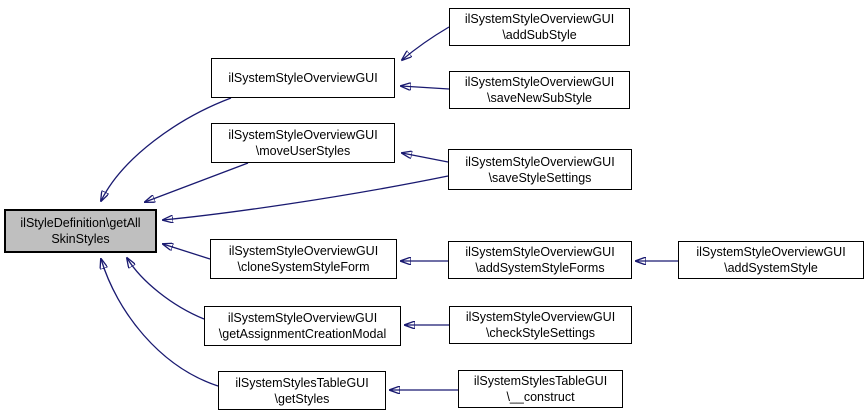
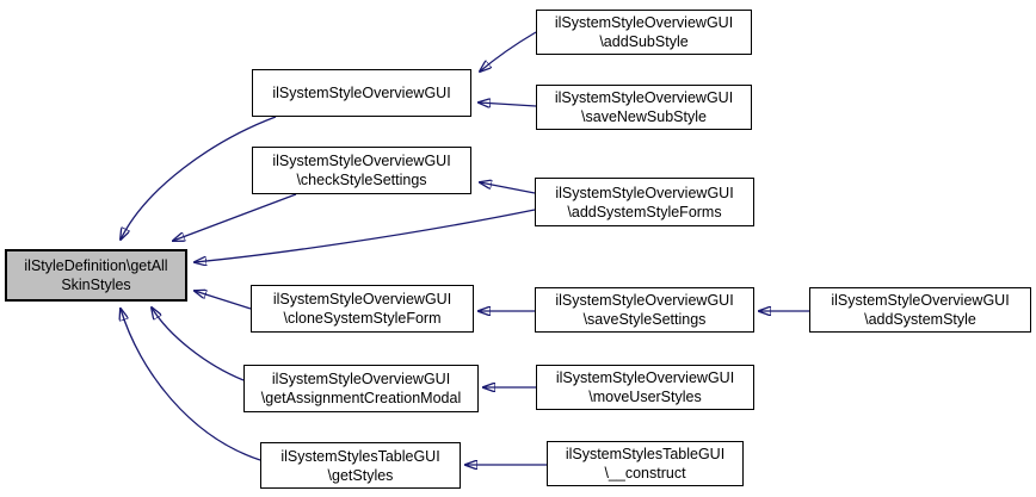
  ilStyleDefinition\getAll
  SkinStyles
  ilSystemStyleOverviewGUI
  ilSystemStyleOverviewGUI
- \moveUserStyles
+ \checkStyleSettings
  ilSystemStyleOverviewGUI
  \cloneSystemStyleForm
  ilSystemStyleOverviewGUI
  \getAssignmentCreationModal
  ilSystemStylesTableGUI
  \getStyles
  ilSystemStyleOverviewGUI
  \addSubStyle
  ilSystemStyleOverviewGUI
  \saveNewSubStyle
  ilSystemStyleOverviewGUI
- \saveStyleSettings
+ \addSystemStyleForms
  ilSystemStyleOverviewGUI
- \addSystemStyleForms
+ \saveStyleSettings
  ilSystemStyleOverviewGUI
- \checkStyleSettings
+ \moveUserStyles
  ilSystemStylesTableGUI
  \__construct
  ilSystemStyleOverviewGUI
  \addSystemStyle
